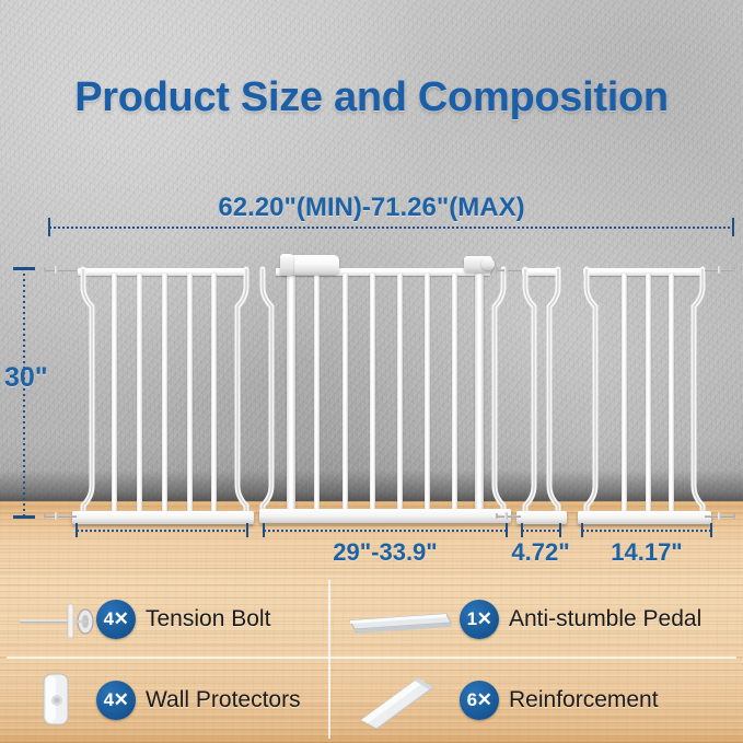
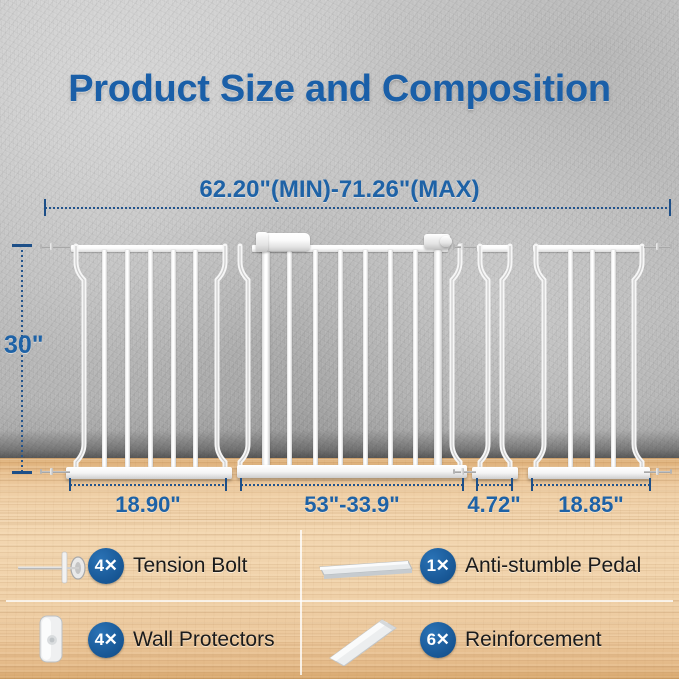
  Product Size and Composition
  62.20"(MIN)-71.26"(MAX)
  30"
+ 18.90"
- 29"-33.9"
+ 53"-33.9"
  4.72"
- 14.17"
+ 18.85"
  4✕
  Tension Bolt
  1✕
  Anti-stumble Pedal
  4✕
  Wall Protectors
  6✕
  Reinforcement
